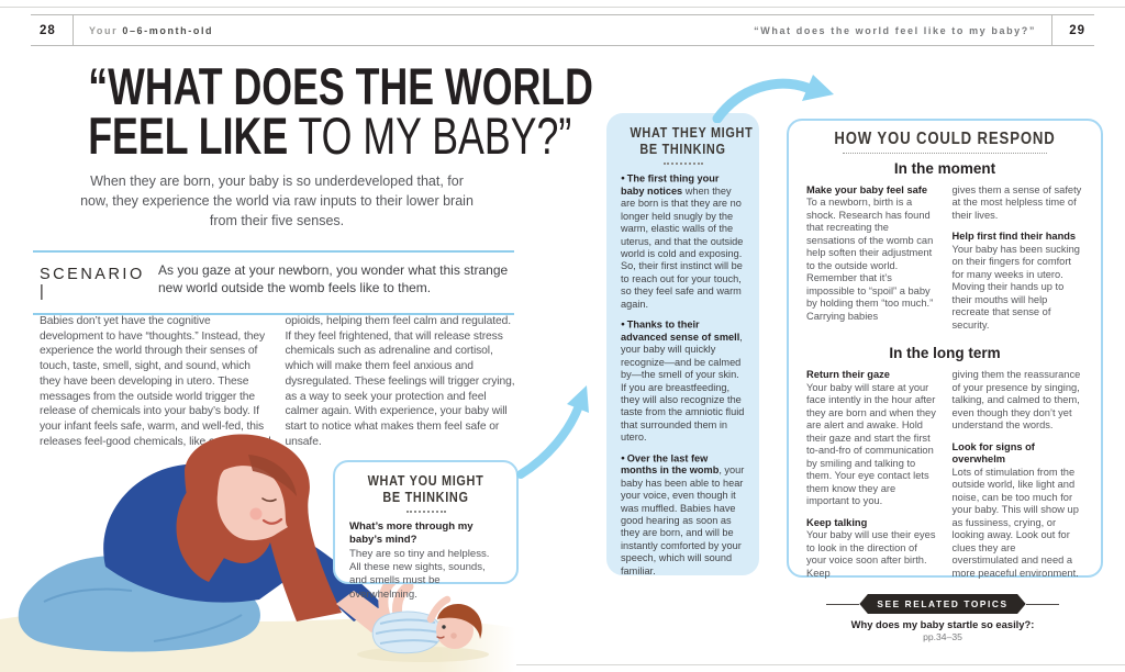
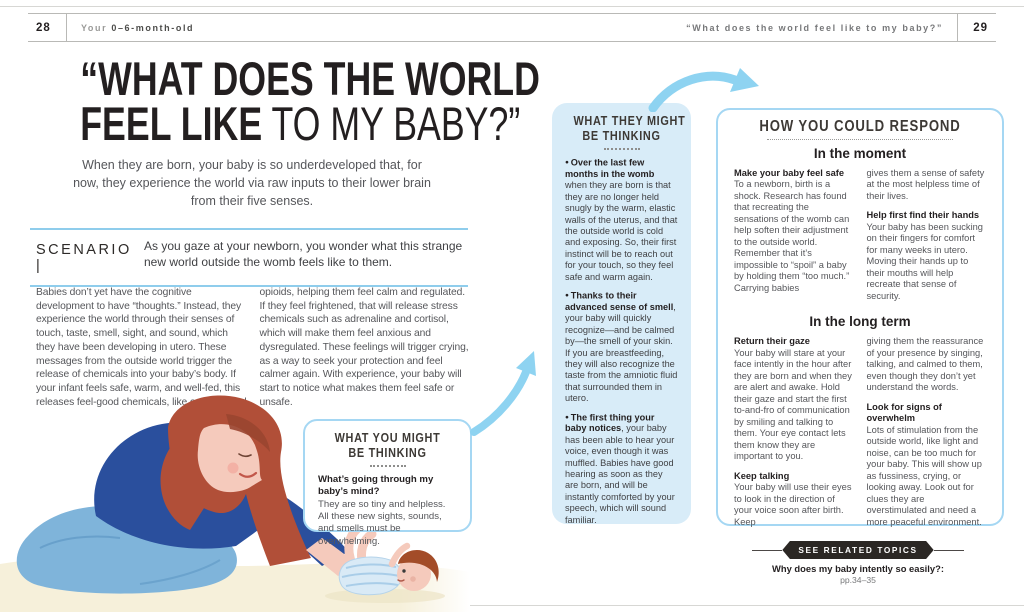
  28
  Your 0–6-month-old
  “What does the world feel like to my baby?”
  29
  “WHAT DOES THE WORLD
  FEEL LIKE TO MY BABY?”
  When they are born, your baby is so underdeveloped that, for now, they experience the world via raw inputs to their lower brain from their five senses.
  SCENARIO |
  As you gaze at your newborn, you wonder what this strange new world outside the womb feels like to them.
  Babies don’t yet have the cognitive development to have “thoughts.” Instead, they experience the world through their senses of touch, taste, smell, sight, and sound, which they have been developing in utero. These messages from the outside world trigger the release of chemicals into your baby’s body. If your infant feels safe, warm, and well-fed, this releases feel-good chemicals, like
  opioids, helping them feel calm and regulated. If they feel frightened, that will release stress chemicals such as adrenaline and cortisol, which will make them feel anxious and dysregulated. These feelings will trigger crying, as a way to seek your protection and feel calmer again. With experience, your baby will start to notice what makes them feel safe or unsafe.
  WHAT YOU MIGHT
  BE THINKING
- What’s more through my baby’s mind?
+ What’s going through my baby’s mind?
  They are so tiny and helpless. All these new sights, sounds, and smells must be overwhelming.
  WHAT THEY MIGHT
  BE THINKING
- The first thing your baby notices when they are born is that they are no longer held snugly by the warm, elastic walls of the uterus, and that the outside world is cold and exposing. So, their first instinct will be to reach out for your touch, so they feel safe and warm again.
+ Over the last few months in the womb when they are born is that they are no longer held snugly by the warm, elastic walls of the uterus, and that the outside world is cold and exposing. So, their first instinct will be to reach out for your touch, so they feel safe and warm again.
  Thanks to their advanced sense of smell, your baby will quickly recognize—and be calmed by—the smell of your skin. If you are breastfeeding, they will also recognize the taste from the amniotic fluid that surrounded them in utero.
- Over the last few months in the womb, your baby has been able to hear your voice, even though it was muffled. Babies have good hearing as soon as they are born, and will be instantly comforted by your speech, which will sound familiar.
+ The first thing your baby notices, your baby has been able to hear your voice, even though it was muffled. Babies have good hearing as soon as they are born, and will be instantly comforted by your speech, which will sound familiar.
  HOW YOU COULD RESPOND
  In the moment
  Make your baby feel safe
  To a newborn, birth is a shock. Research has found that recreating the sensations of the womb can help soften their adjustment to the outside world. Remember that it’s impossible to “spoil” a baby by holding them “too much.” Carrying babies
  gives them a sense of safety at the most helpless time of their lives.
  Help first find their hands
  Your baby has been sucking on their fingers for comfort for many weeks in utero. Moving their hands up to their mouths will help recreate that sense of security.
  In the long term
  Return their gaze
  Your baby will stare at your face intently in the hour after they are born and when they are alert and awake. Hold their gaze and start the first to-and-fro of communication by smiling and talking to them. Your eye contact lets them know they are important to you.
  Keep talking
  Your baby will use their eyes to look in the direction of your voice soon after birth. Keep
  giving them the reassurance of your presence by singing, talking, and calmed to them, even though they don’t yet understand the words.
  Look for signs of overwhelm
  Lots of stimulation from the outside world, like light and noise, can be too much for your baby. This will show up as fussiness, crying, or looking away. Look out for clues they are overstimulated and need a more peaceful environment.
  SEE RELATED TOPICS
- Why does my baby startle so easily?:
+ Why does my baby intently so easily?:
  pp.34–35
